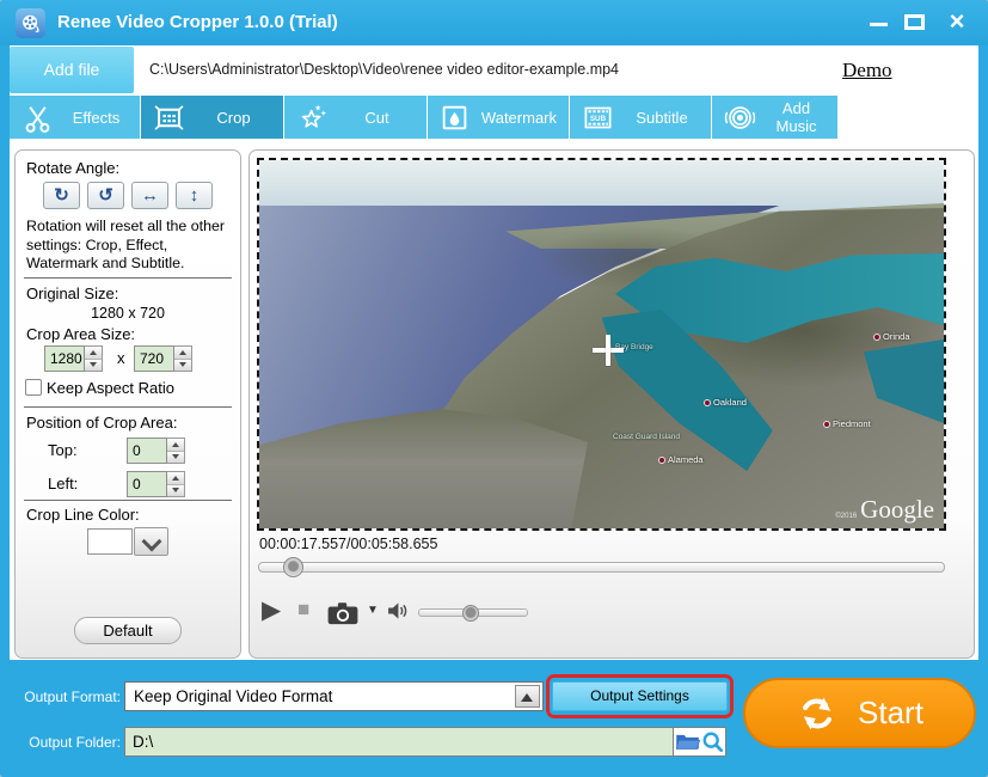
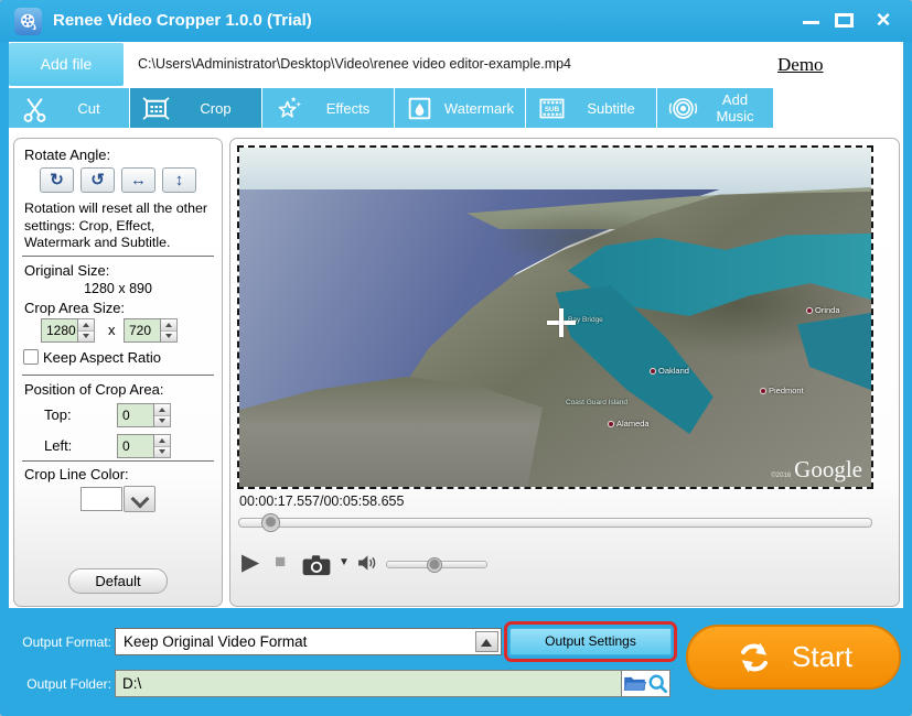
  Renee Video Cropper 1.0.0 (Trial)
  ×
  Add file
  C:\Users\Administrator\Desktop\Video\renee video editor-example.mp4
  Demo
- Effects
+ Cut
  Crop
- Cut
+ Effects
  Watermark
  Subtitle
  Add Music
  Rotate Angle:
  ↻
  ↺
  ↔
  ↕
  Rotation will reset all the other settings: Crop, Effect, Watermark and Subtitle.
  Original Size:
- 1280 x 720
+ 1280 x 890
  Crop Area Size:
  1280
  x
  720
  Keep Aspect Ratio
  Position of Crop Area:
  Top:
  0
  Left:
  0
  Crop Line Color:
  Default
  Oakland
  Alameda
  Piedmont
  Orinda
  Google
  00:00:17.557/00:05:58.655
  ▶
  ■
  ▼
  Output Format:
  Keep Original Video Format
  Output Settings
  Start
  Output Folder:
  D:\
